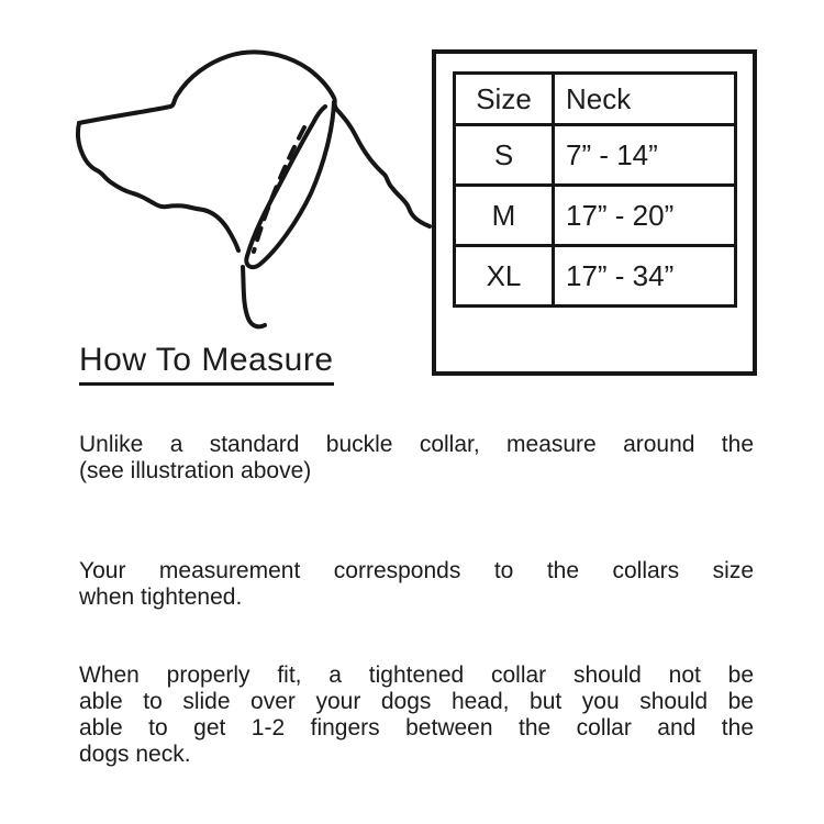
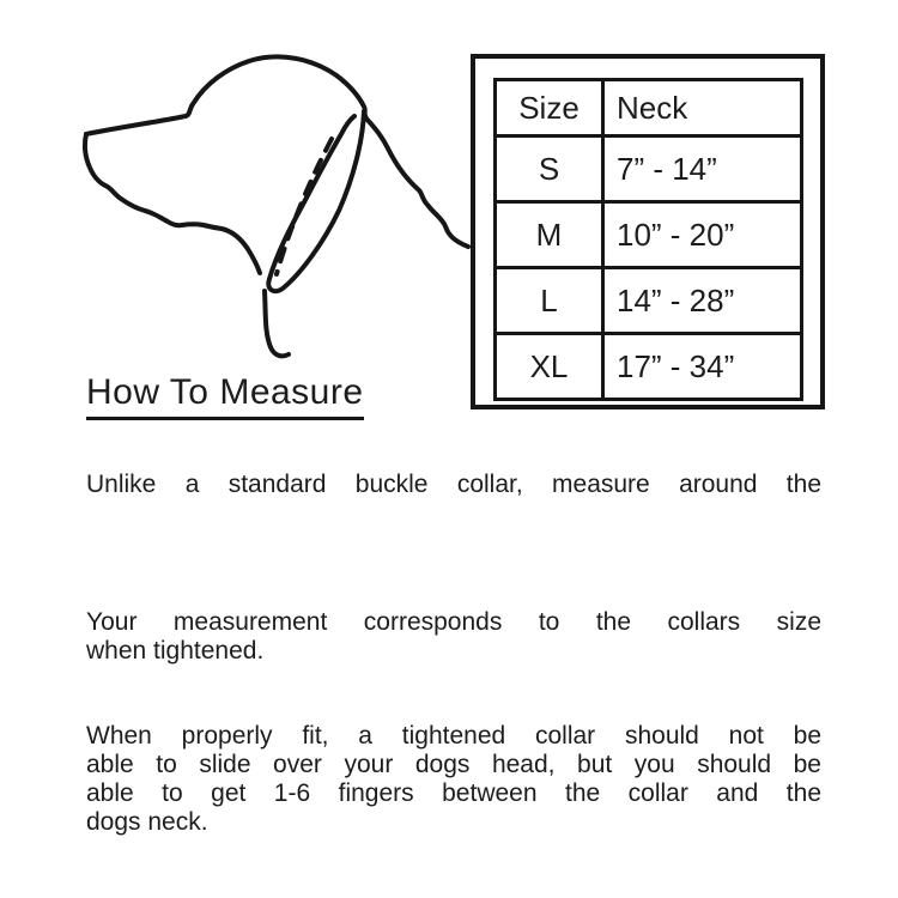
  Size	Neck
  S	7” - 14”
- M	17” - 20”
+ M	10” - 20”
+ L	14” - 28”
  XL	17” - 34”
  How To Measure
  Unlike a standard buckle collar, measure around the
- (see illustration above)
  Your measurement corresponds to the collars size
  when tightened.
  When properly fit, a tightened collar should not be
  able to slide over your dogs head, but you should be
- able to get 1-2 fingers between the collar and the
+ able to get 1-6 fingers between the collar and the
  dogs neck.
